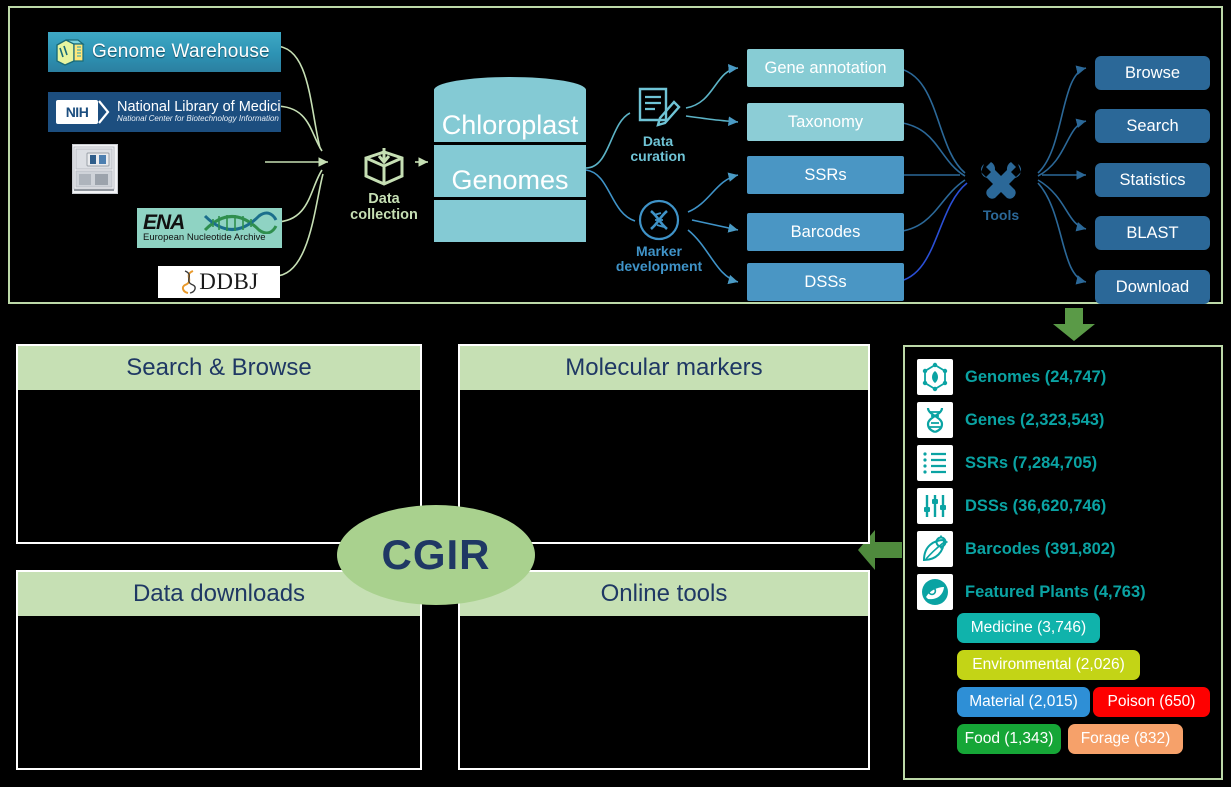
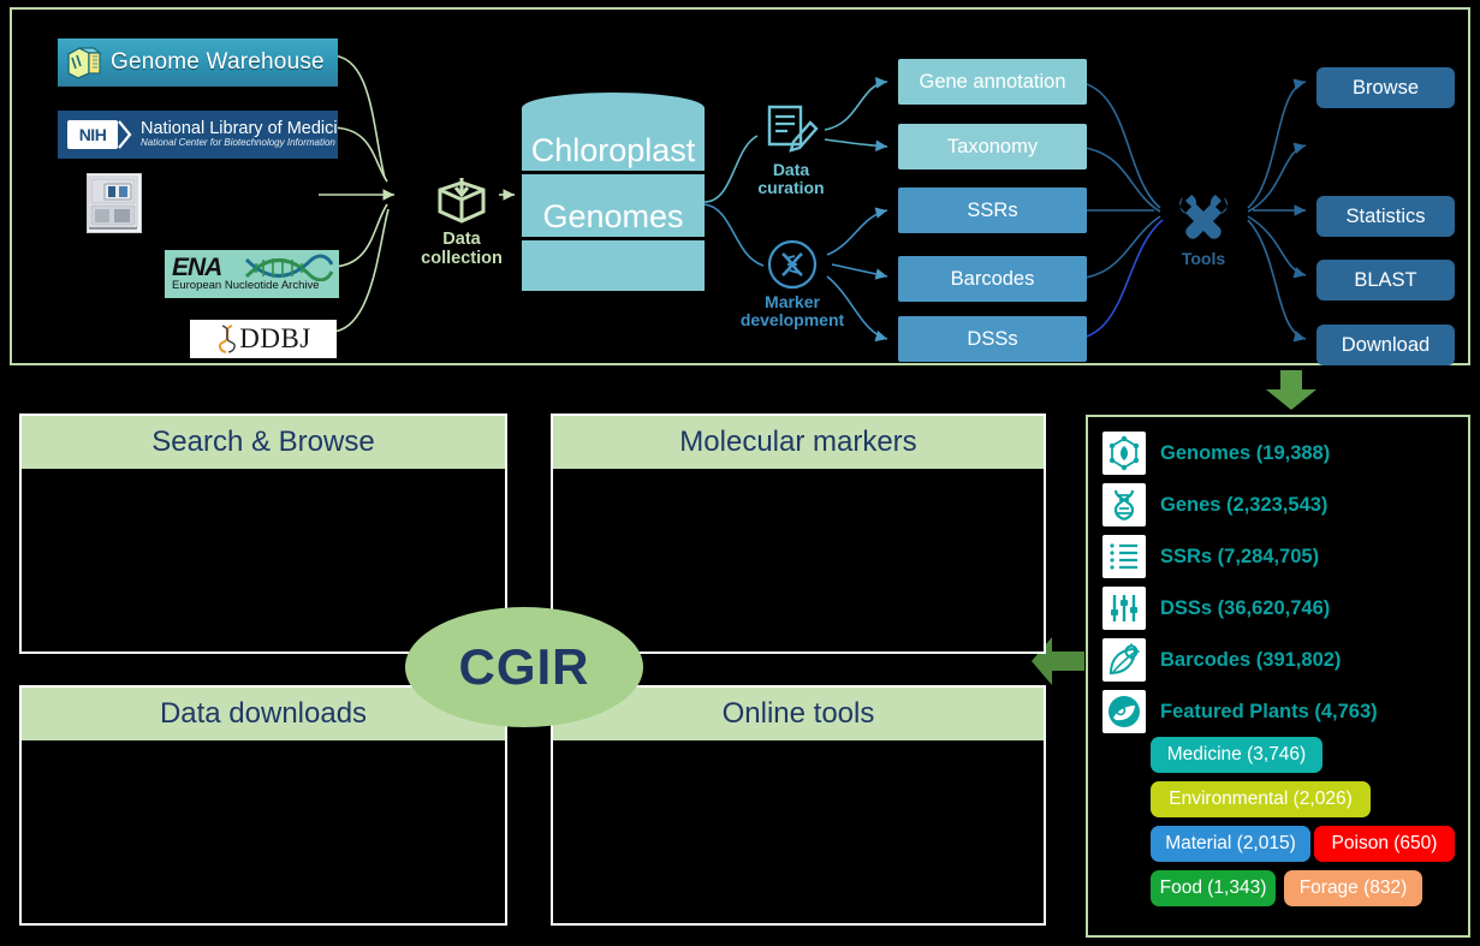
  Genome Warehouse
  NIH
  National Library of Medici
  National Center for Biotechnology Information
  ENA
  European Nucleotide Archive
  DDBJ
  Data
  collection
  Chloroplast
  Genomes
  Data
  curation
  Marker
  development
  Gene annotation
  Taxonomy
  SSRs
  Barcodes
  DSSs
  Tools
  Browse
- Search
  Statistics
  BLAST
  Download
  Search & Browse
  Molecular markers
  Data downloads
  Online tools
  CGIR
- Genomes (24,747)
+ Genomes (19,388)
  Genes (2,323,543)
  SSRs (7,284,705)
  DSSs (36,620,746)
  Barcodes (391,802)
  Featured Plants (4,763)
  Medicine (3,746)
  Environmental (2,026)
  Material (2,015)
  Poison (650)
  Food (1,343)
  Forage (832)
